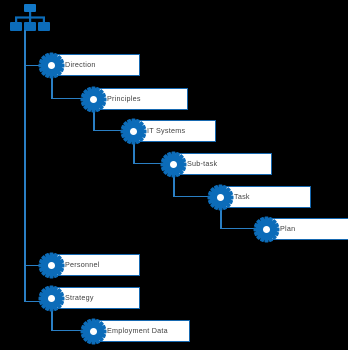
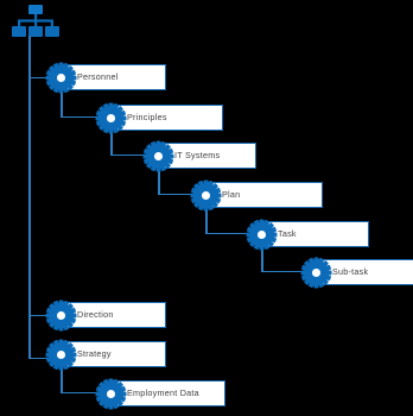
- Direction
+ Personnel
  Principles
  IT Systems
- Sub-task
+ Plan
  Task
- Plan
+ Sub-task
- Personnel
+ Direction
  Strategy
  Employment Data
